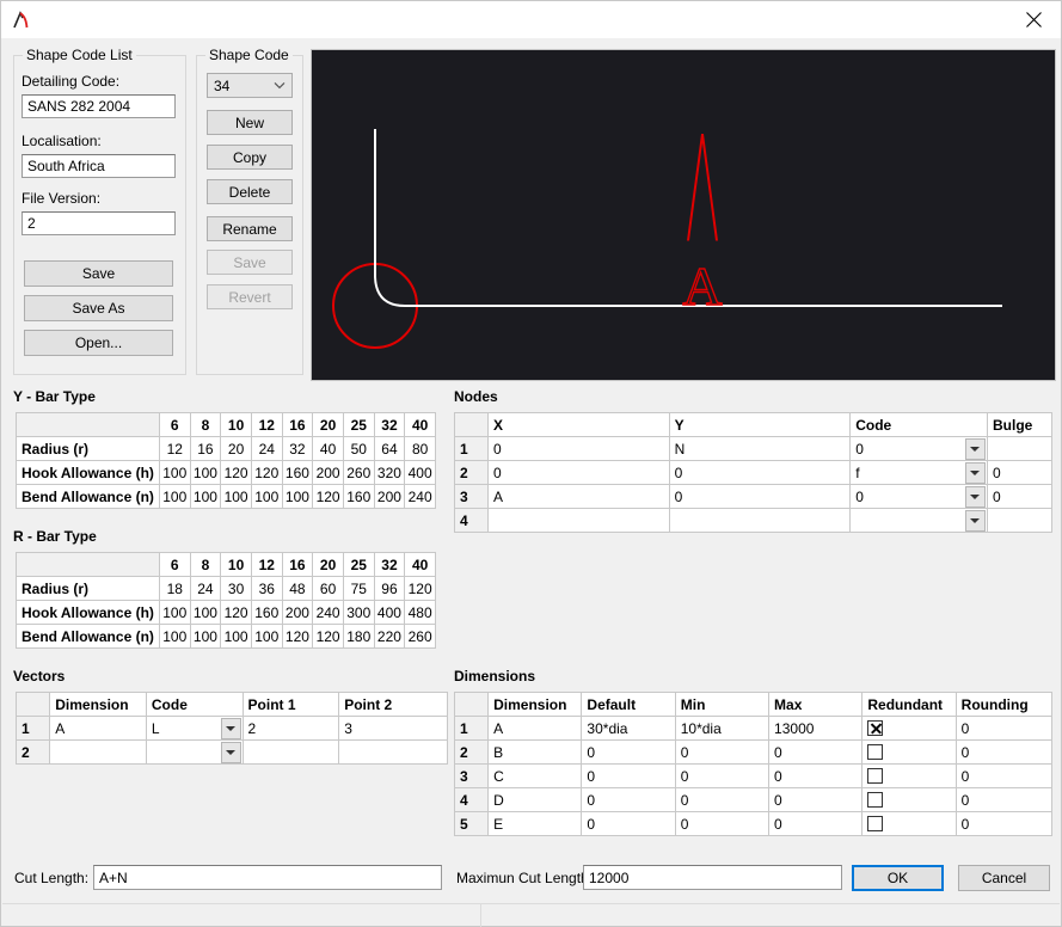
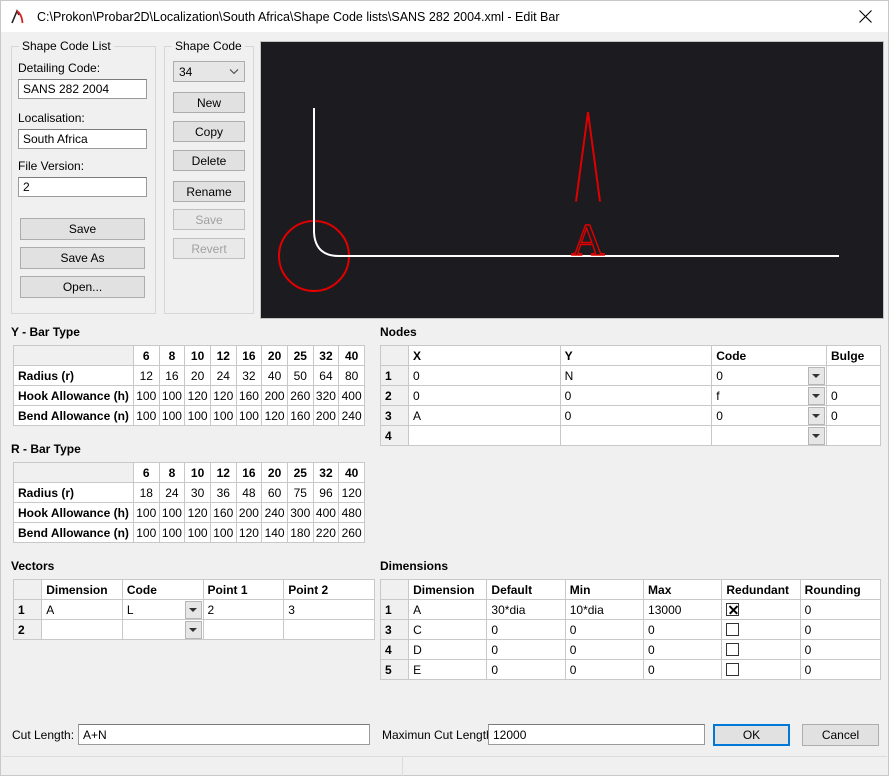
+ C:\Prokon\Probar2D\Localization\South Africa\Shape Code lists\SANS 282 2004.xml - Edit Bar
  Shape Code List
  Detailing Code:
  SANS 282 2004
  Localisation:
  South Africa
  File Version:
  2
  Save
  Save As
  Open...
  Shape Code
  34
  New
  Copy
  Delete
  Rename
  Save
  Revert
  A
  Y - Bar Type
  	6	8	10	12	16	20	25	32	40
  Radius (r)	12	16	20	24	32	40	50	64	80
  Hook Allowance (h)	100	100	120	120	160	200	260	320	400
  Bend Allowance (n)	100	100	100	100	100	120	160	200	240
  R - Bar Type
  	6	8	10	12	16	20	25	32	40
  Radius (r)	18	24	30	36	48	60	75	96	120
  Hook Allowance (h)	100	100	120	160	200	240	300	400	480
- Bend Allowance (n)	100	100	100	100	120	120	180	220	260
+ Bend Allowance (n)	100	100	100	100	120	140	180	220	260
  Nodes
  	X	Y	Code	Bulge
  1	0	N	0
  2	0	0	f	0
  3	A	0	0	0
  4
  Vectors
  	Dimension	Code	Point 1	Point 2
  1	A	L	2	3
  2
  Dimensions
  	Dimension	Default	Min	Max	Redundant	Rounding
  1	A	30*dia	10*dia	13000		0
- 2	B	0	0	0		0
  3	C	0	0	0		0
  4	D	0	0	0		0
  5	E	0	0	0		0
  Cut Length:
  A+N
  Maximun Cut Lengt
  12000
  OK
  Cancel
